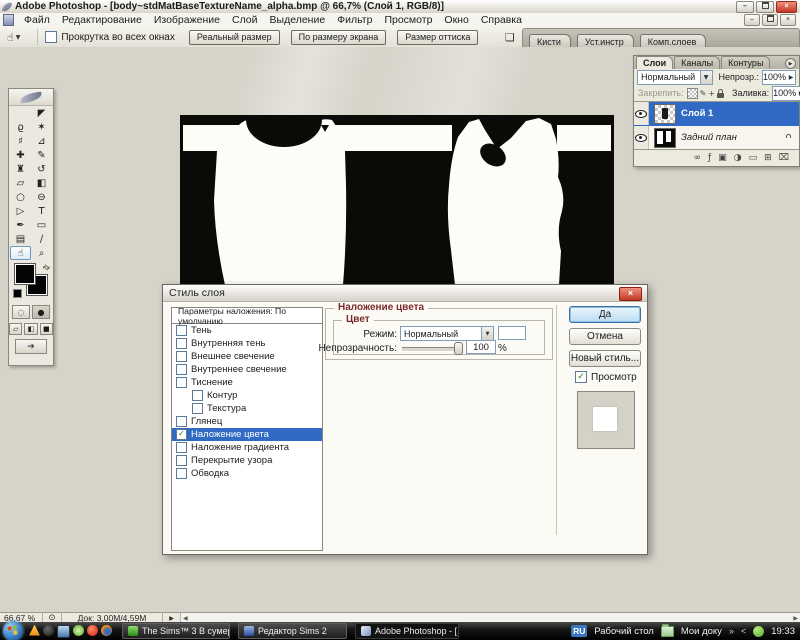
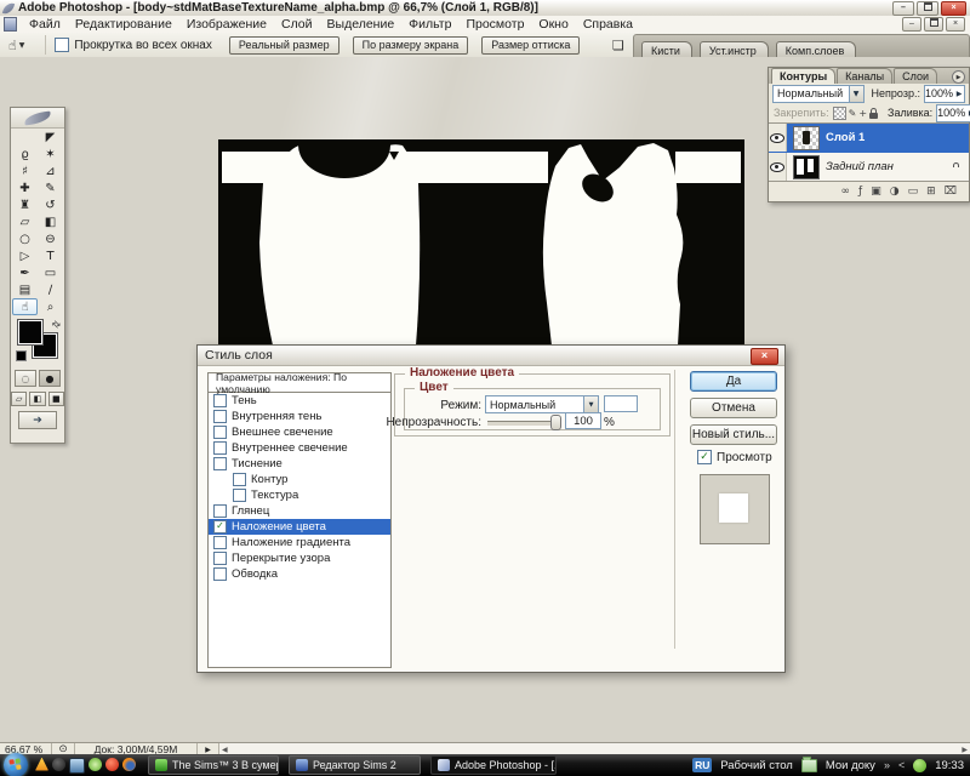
  Adobe Photoshop - [body~stdMatBaseTextureName_alpha.bmp @ 66,7% (Слой 1, RGB/8)]
  Файл
  Редактирование
  Изображение
  Слой
  Выделение
  Фильтр
  Просмотр
  Окно
  Справка
  ☝
  Прокрутка во всех окнах
  Реальный размер
  По размеру экрана
  Размер оттиска
  ❏
  Кисти
  Уст.инстр
  Комп.слоев
  ◤
  ϱ
  ✶
  ♯
  ⊿
  ✚
  ✎
  ♜
  ↺
  ▱
  ◧
  ○
  ⊖
  ▷
  T
  ✒
  ▭
  ▤
  ∕
  ☝
  ⌕
  ◌
  ●
  ▱
  ◧
  ■
  ➔
- Слои
+ Контуры
  Каналы
- Контуры
+ Слои
  Нормальный
  Непрозр.:
  100%
  Закрепить:
  ✎
  +
  Заливка:
  100%
  Слой 1
  Задний план
  ∞
  ƒ
  ▣
  ◑
  ▭
  ⊞
  ⌧
  Стиль слоя
  ×
  Параметры наложения: По умолчанию
  Тень
  Внутренняя тень
  Внешнее свечение
  Внутреннее свечение
  Тиснение
  Контур
  Текстура
  Глянец
  Наложение цвета
  Наложение градиента
  Перекрытие узора
  Обводка
  Наложение цвета
  Цвет
  Режим:
  Нормальный
  Непрозрачность:
  100
  %
  Да
  Отмена
  Новый стиль...
  Просмотр
  66,67 %
  ⊙
  Док: 3,00M/4,59M
  The Sims™ 3 В суме
  Редактор Sims 2
  Adobe Photoshop - [
  RU
  Рабочий стол
  Мои доку
  »
  <
  19:33
